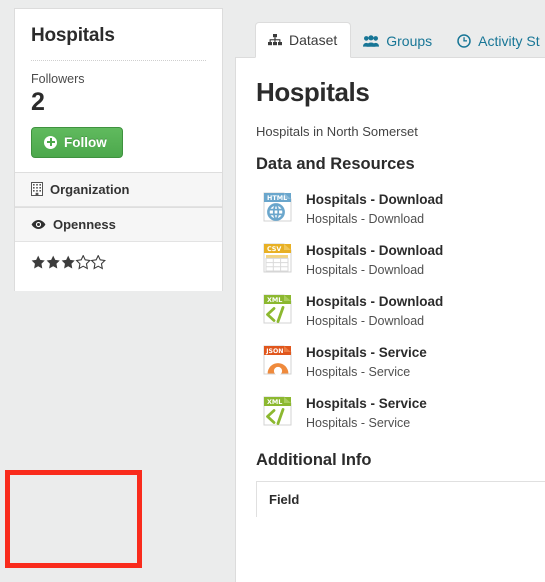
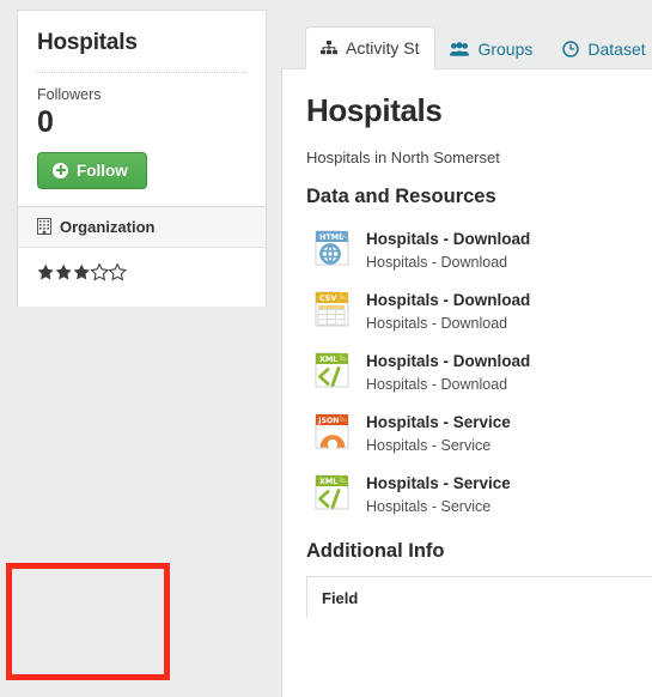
  Hospitals
  Followers
- 2
+ 0
  Follow
  Organization
- Openness
- Dataset
+ Activity St
  Groups
- Activity St
+ Dataset
  Hospitals
  Hospitals in North Somerset
  Data and Resources
  HTML
  Hospitals - Download
  Hospitals - Download
  CSV
  Hospitals - Download
  Hospitals - Download
  XML
  Hospitals - Download
  Hospitals - Download
  Hospitals - Service
  Hospitals - Service
  XML
  Hospitals - Service
  Hospitals - Service
  Additional Info
  Field
